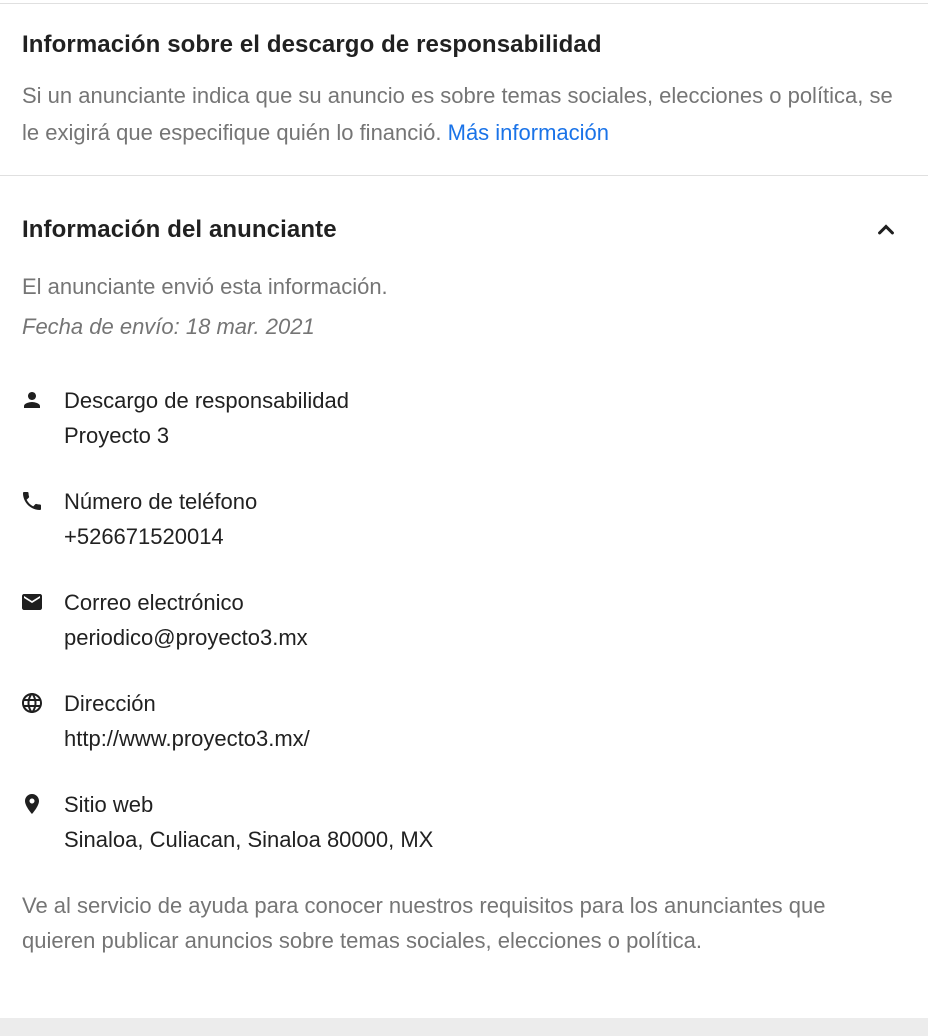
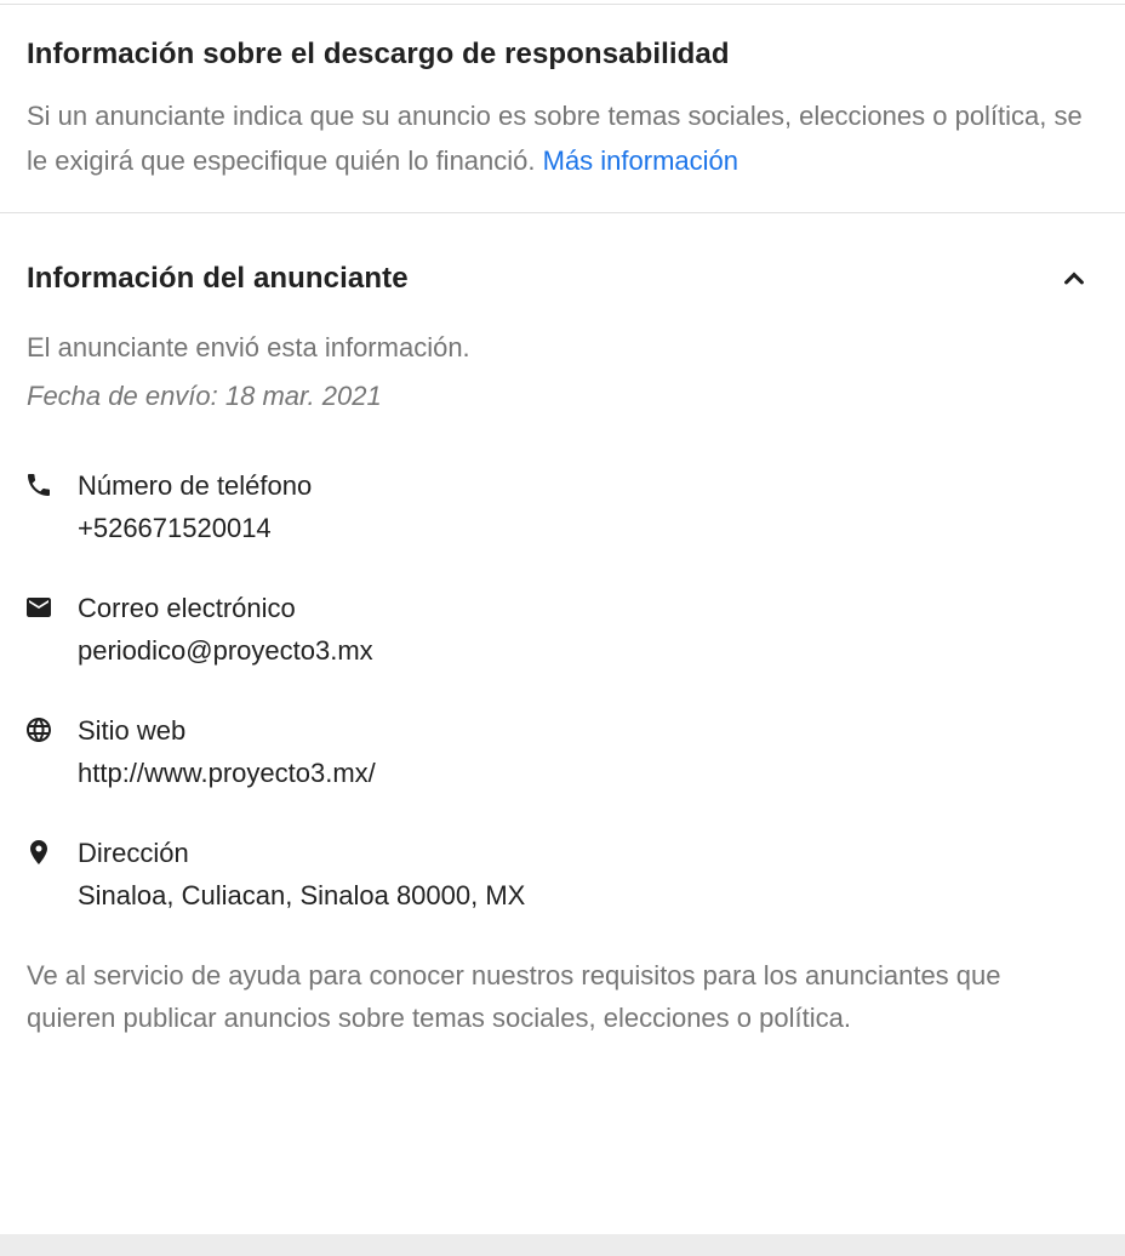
  Información sobre el descargo de responsabilidad
  Si un anunciante indica que su anuncio es sobre temas sociales, elecciones o política, se le exigirá que especifique quién lo financió. Más información
  Información del anunciante
  El anunciante envió esta información.
  Fecha de envío: 18 mar. 2021
- Descargo de responsabilidad
- Proyecto 3
  Número de teléfono
  +526671520014
  Correo electrónico
  periodico@proyecto3.mx
- Dirección
+ Sitio web
  http://www.proyecto3.mx/
- Sitio web
+ Dirección
  Sinaloa, Culiacan, Sinaloa 80000, MX
  Ve al servicio de ayuda para conocer nuestros requisitos para los anunciantes que quieren publicar anuncios sobre temas sociales, elecciones o política.
